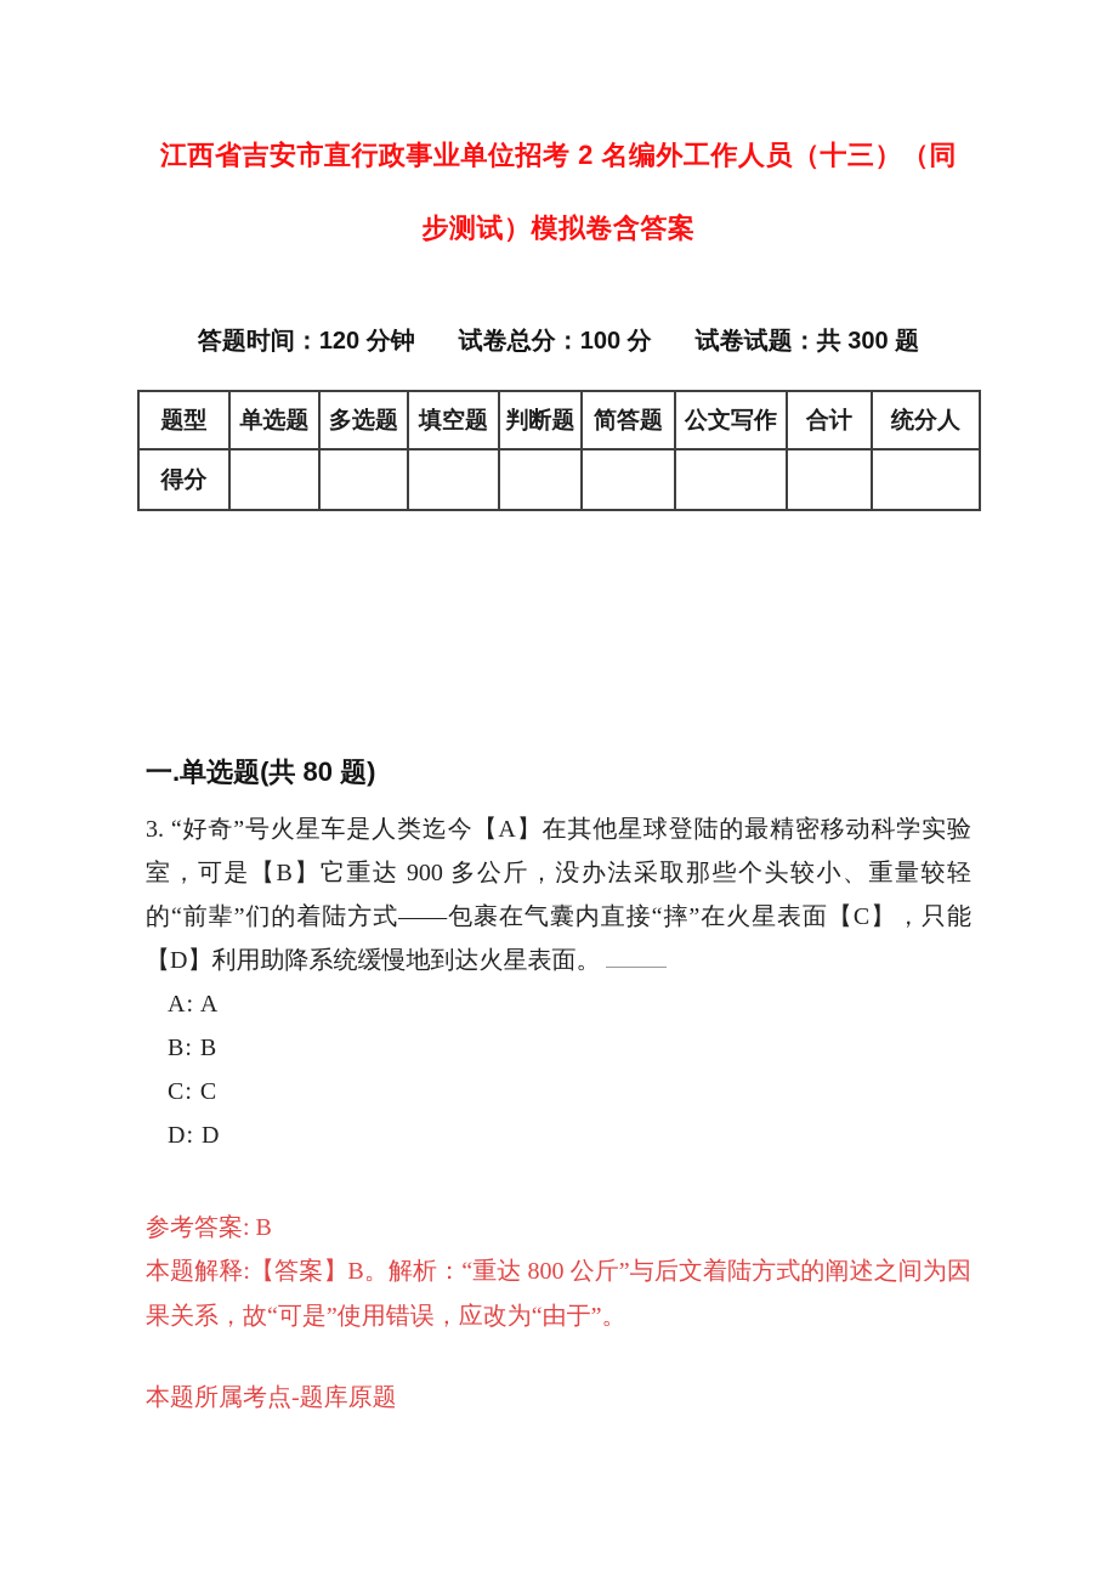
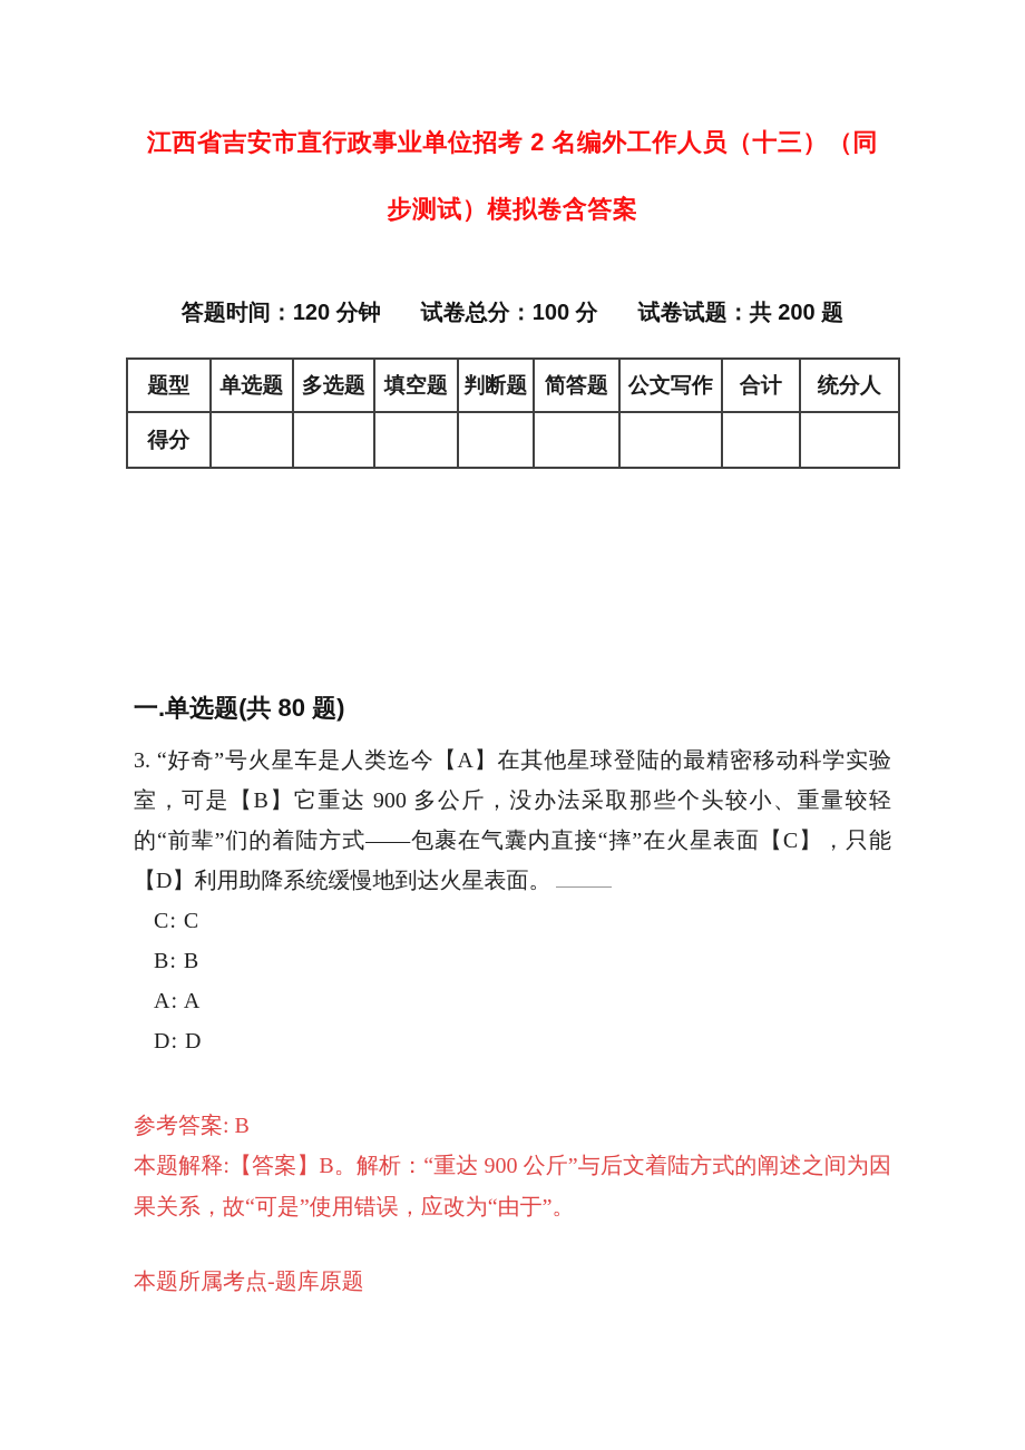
  江西省吉安市直行政事业单位招考 2 名编外工作人员（十三）（同步测试）模拟卷含答案
  答题时间：120 分钟
  试卷总分：100 分
- 试卷试题：共 300 题
+ 试卷试题：共 200 题
  题型	单选题	多选题	填空题	判断题	简答题	公文写作	合计	统分人
  得分
  一.单选题(共 80 题)
  3. “好奇”号火星车是人类迄今【A】在其他星球登陆的最精密移动科学实验室，可是【B】它重达 900 多公斤，没办法采取那些个头较小、重量较轻的“前辈”们的着陆方式——包裹在气囊内直接“摔”在火星表面【C】，只能【D】利用助降系统缓慢地到达火星表面。
- A: A
+ C: C
  B: B
- C: C
+ A: A
  D: D
  参考答案: B
- 本题解释:【答案】B。解析：“重达 800 公斤”与后文着陆方式的阐述之间为因果关系，故“可是”使用错误，应改为“由于”。
+ 本题解释:【答案】B。解析：“重达 900 公斤”与后文着陆方式的阐述之间为因果关系，故“可是”使用错误，应改为“由于”。
  本题所属考点-题库原题
